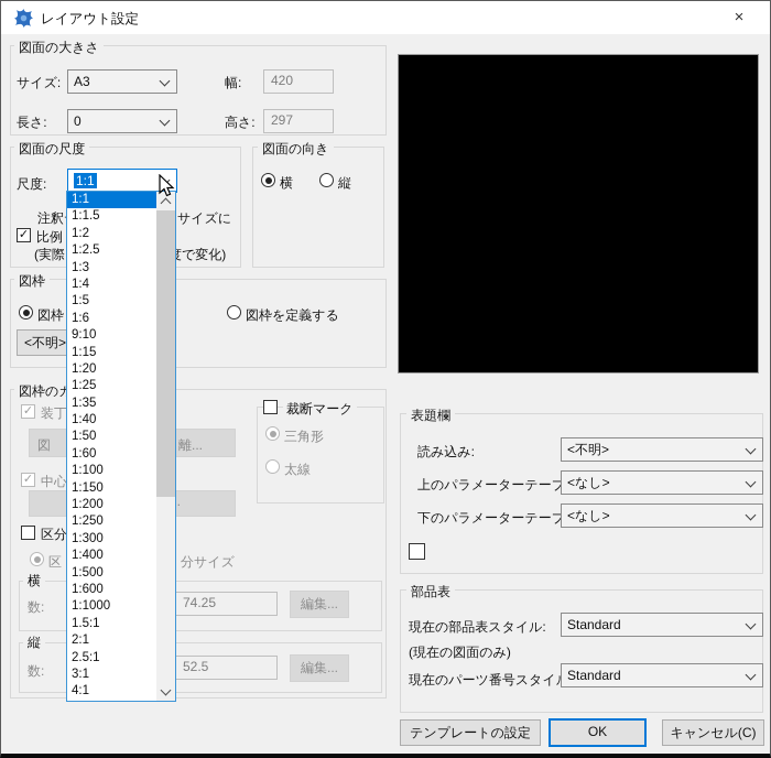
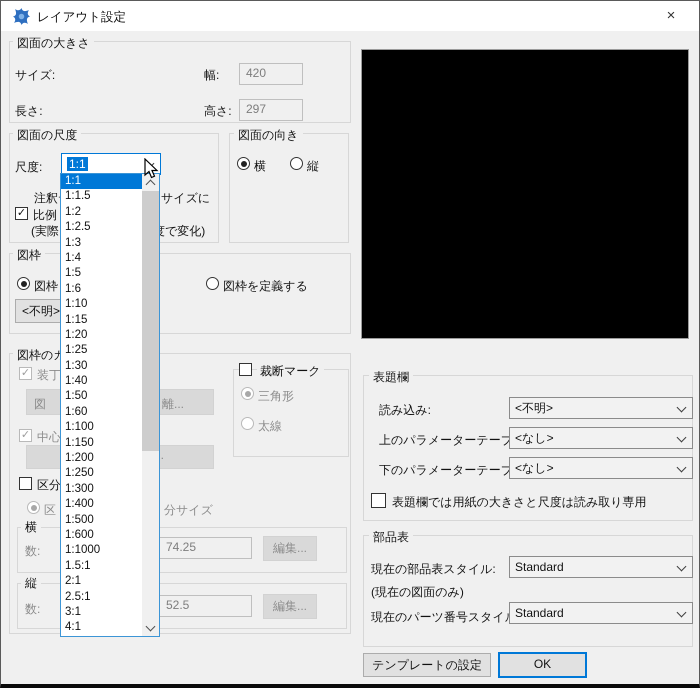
  レイアウト設定
  ×
  図面の大きさ
  サイズ:
- A3
  幅:
  420
  長さ:
- 0
  高さ:
  297
  図面の尺度
  尺度:
  1:1
  サイズに
  ✓
  比例
  (実際
  で変化)
  図面の向き
  横
  縦
  図枠
  図枠
  図枠を定義する
  <不明>
  図枠の
  ✓
  装丁
  図
  離...
  ✓
  中心
  区分
  区
  分サイズ
  横
  数:
  74.25
  編集...
  縦
  数:
  52.5
  編集...
  裁断マーク
  三角形
  太線
  表題欄
  読み込み:
  <不明>
  上のパラメーターテーブ
  <なし>
  下のパラメーターテーブ
  <なし>
+ 表題欄では用紙の大きさと尺度は読み取り専用
  部品表
  現在の部品表スタイル:
  Standard
  (現在の図面のみ)
  現在のパーツ番号スタイ
  Standard
  テンプレートの設定
  OK
- キャンセル(C)
  1:1
  1:1.5
  1:2
  1:2.5
  1:3
  1:4
  1:5
  1:6
- 9:10
+ 1:10
  1:15
  1:20
  1:25
- 1:35
+ 1:30
  1:40
  1:50
  1:60
  1:100
  1:150
  1:200
  1:250
  1:300
  1:400
  1:500
  1:600
  1:1000
  1.5:1
  2:1
  2.5:1
  3:1
  4:1
